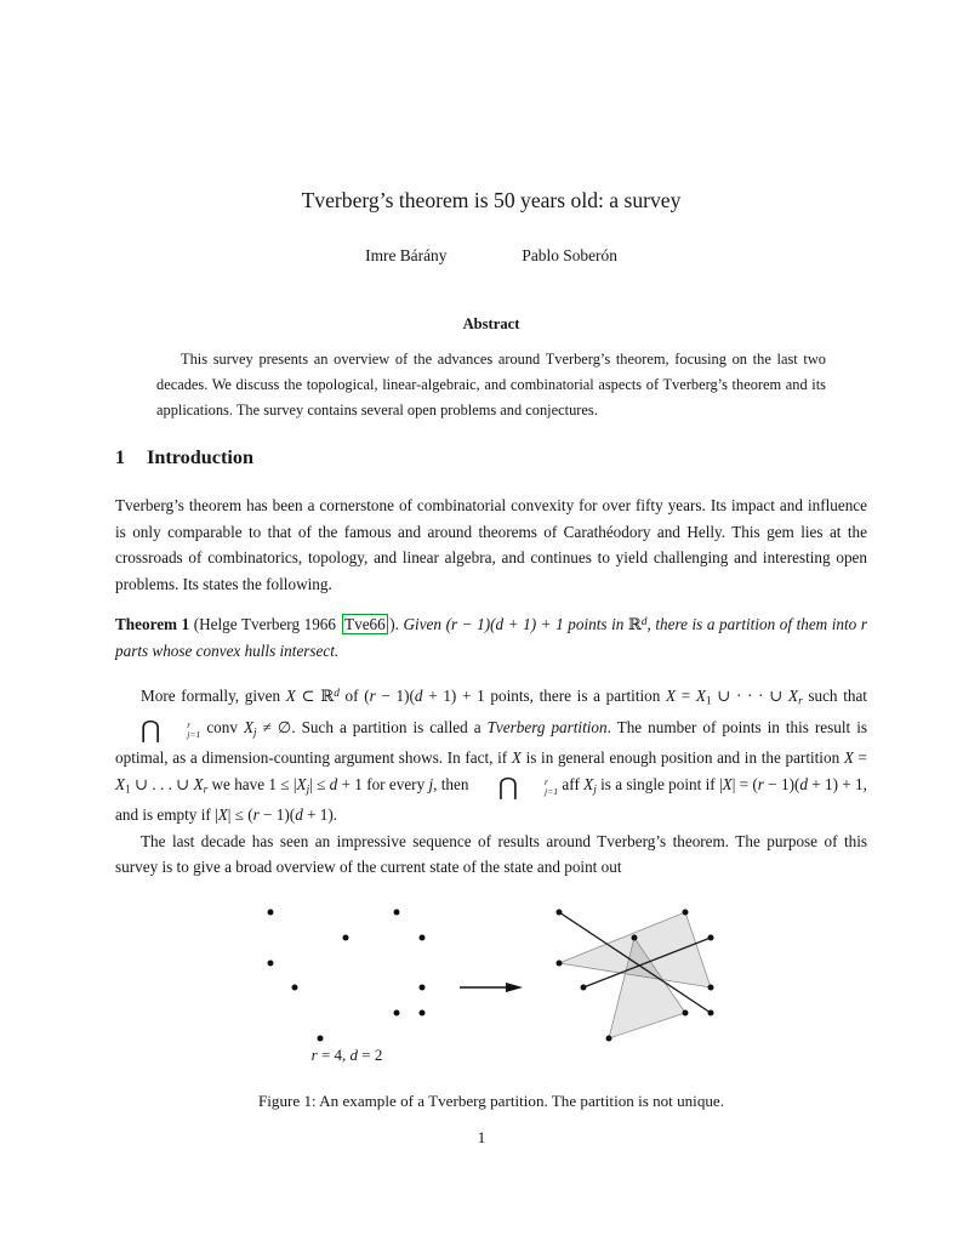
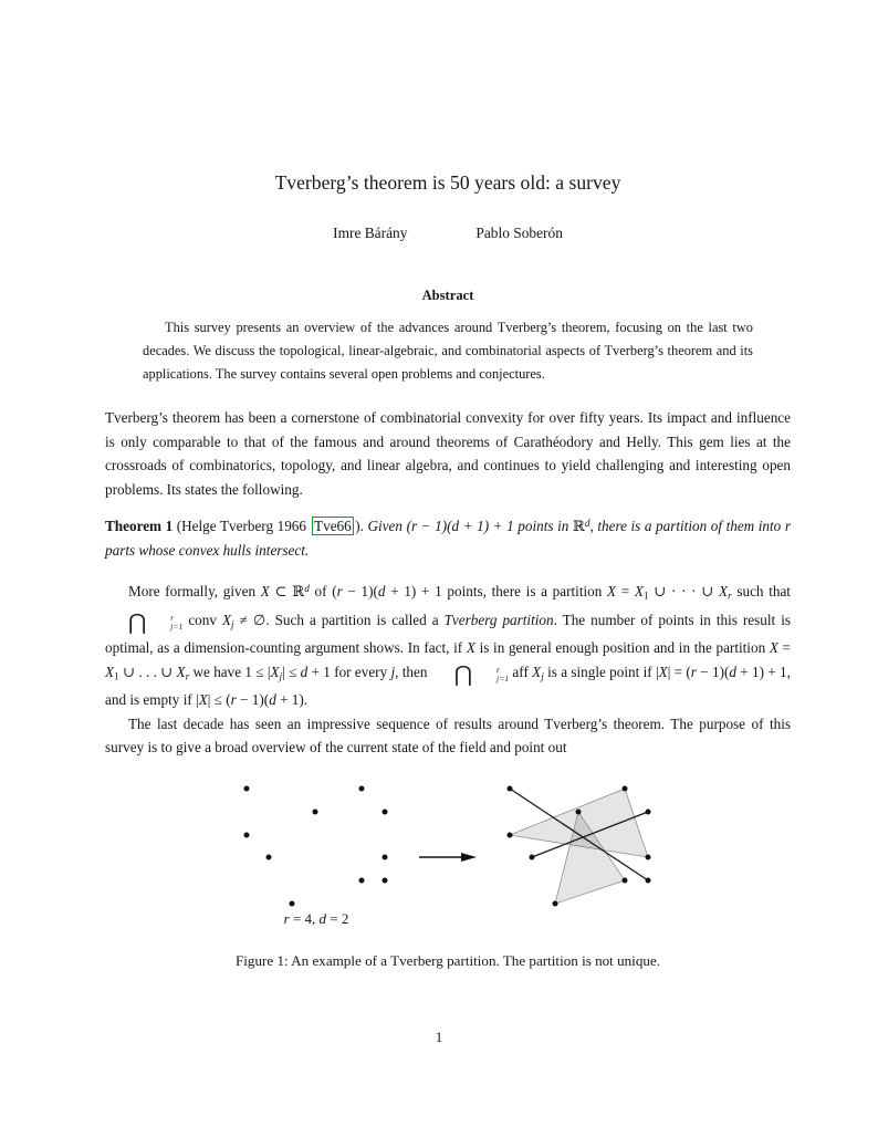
  Tverberg’s theorem is 50 years old: a survey
  Imre Bárány
  Pablo Soberón
  Abstract
  This survey presents an overview of the advances around Tverberg’s theorem, focusing on the last two decades. We discuss the topological, linear-algebraic, and combinatorial aspects of Tverberg’s theorem and its applications. The survey contains several open problems and conjectures.
- 1 Introduction
  Tverberg’s theorem has been a cornerstone of combinatorial convexity for over fifty years. Its impact and influence is only comparable to that of the famous and around theorems of Carathéodory and Helly. This gem lies at the crossroads of combinatorics, topology, and linear algebra, and continues to yield challenging and interesting open problems. Its states the following.
  Theorem 1 (Helge Tverberg 1966 Tve66 ). Given (r − 1)(d + 1) + 1 points in ℝd, there is a partition of them into r parts whose convex hulls intersect.
  More formally, given X ⊂ ℝd of (r − 1)(d + 1) + 1 points, there is a partition X = X1 ∪ · · · ∪ Xr such that
  ⋂
  r
  j=1
  conv Xj ≠ ∅. Such a partition is called a Tverberg partition. The number of points in this result is optimal, as a dimension-counting argument shows. In fact, if X is in general enough position and in the partition X = X1 ∪ . . . ∪ Xr we have 1 ≤ |Xj| ≤ d + 1 for every j, then
  ⋂
  r
  j=1
  aff Xj is a single point if |X| = (r − 1)(d + 1) + 1, and is empty if |X| ≤ (r − 1)(d + 1).
- The last decade has seen an impressive sequence of results around Tverberg’s theorem. The purpose of this survey is to give a broad overview of the current state of the state and point out
+ The last decade has seen an impressive sequence of results around Tverberg’s theorem. The purpose of this survey is to give a broad overview of the current state of the field and point out
  r = 4, d = 2
  Figure 1: An example of a Tverberg partition. The partition is not unique.
  1
